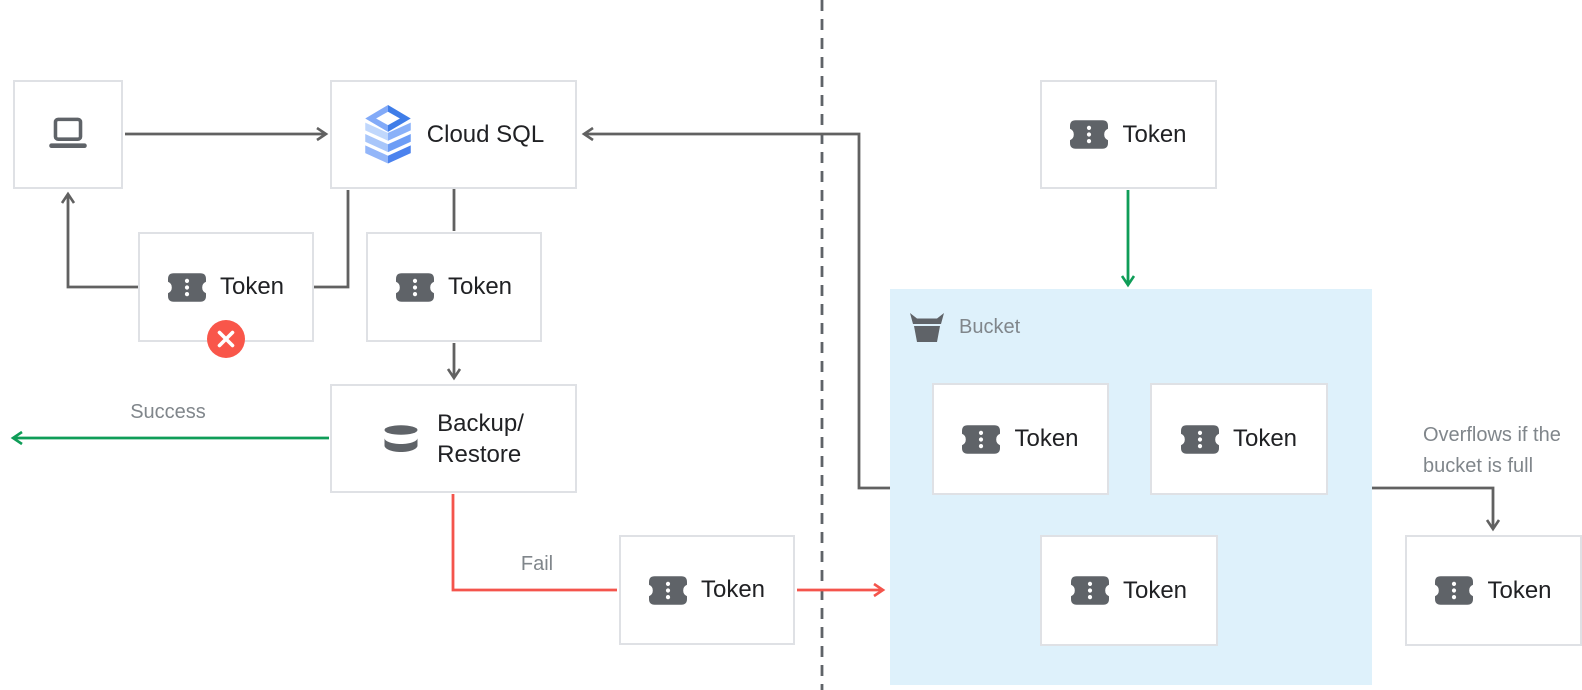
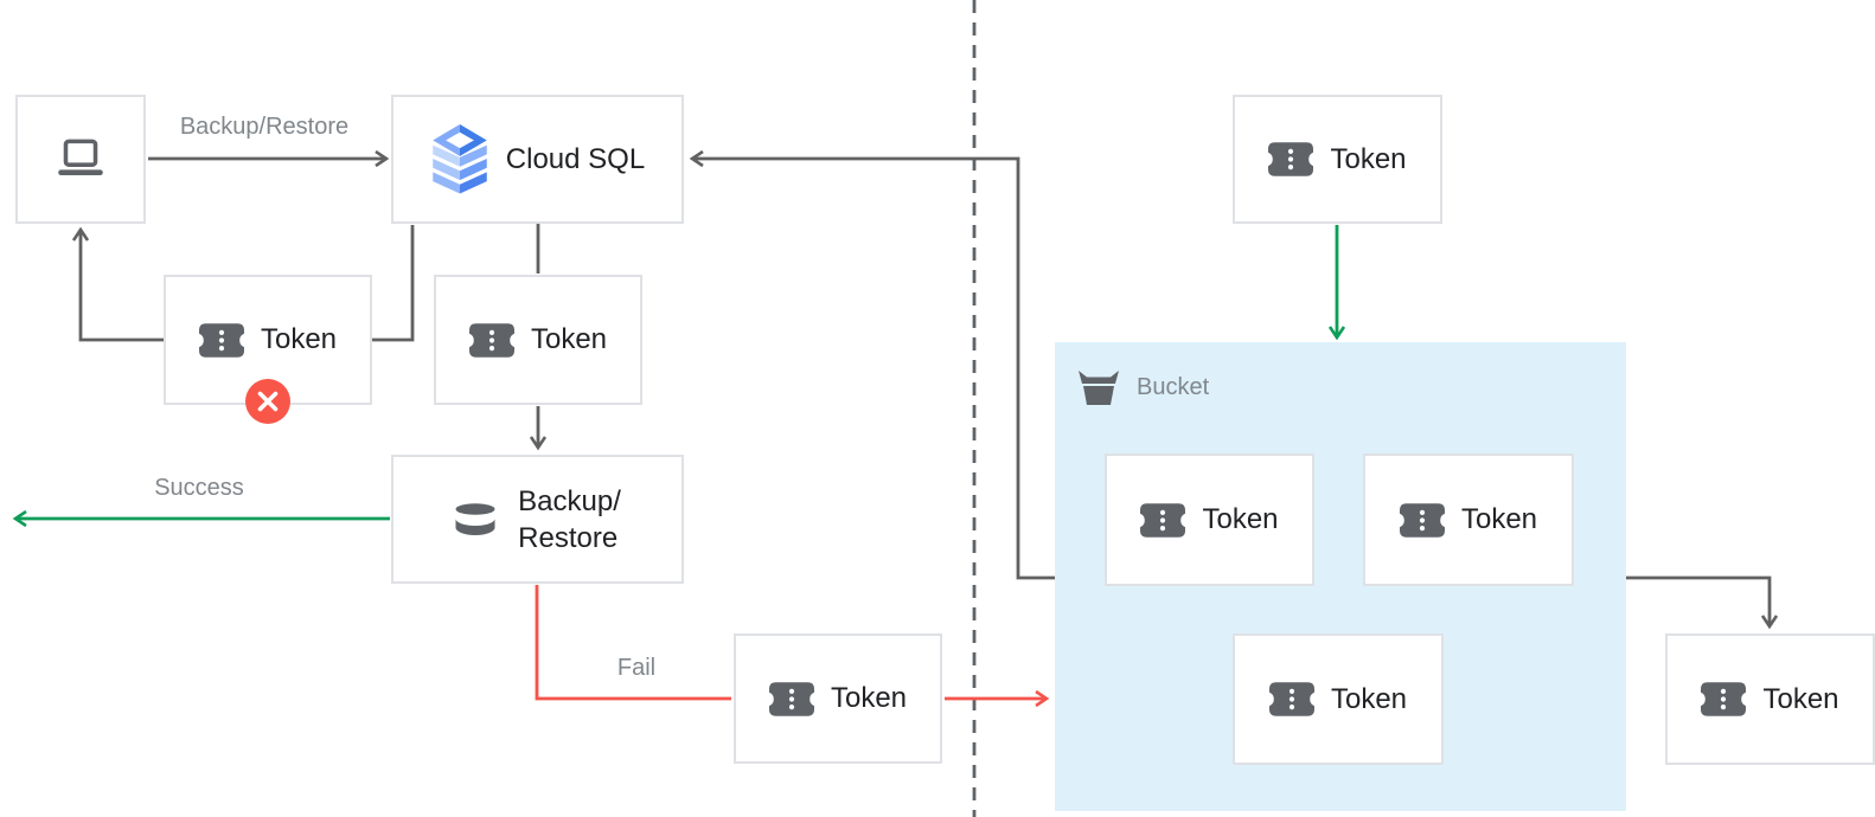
  Cloud SQL
  Token
  Token
  Backup/
  Restore
  Token
  Token
  Bucket
  Token
  Token
  Token
  Token
+ Backup/Restore
  Success
  Fail
- Overflows if the
- bucket is full
